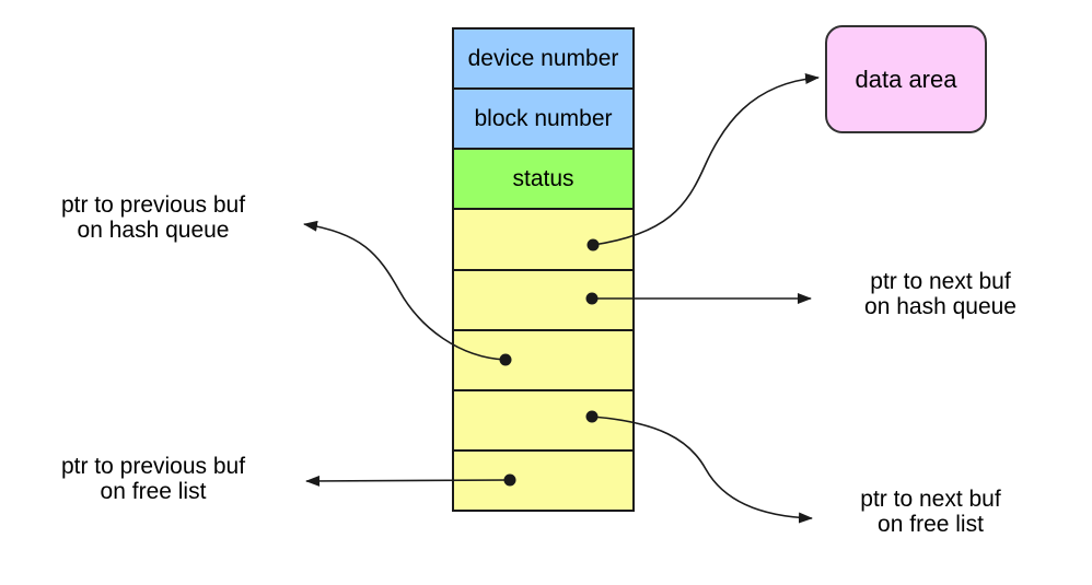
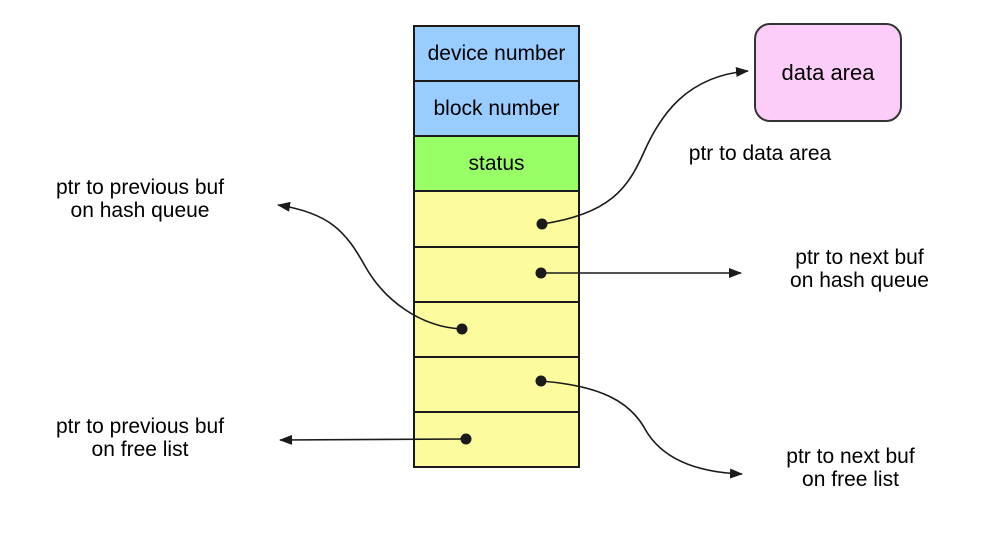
  device number
  block number
  status
  data area
+ ptr to data area
  ptr to previous buf
  on hash queue
  ptr to next buf
  on hash queue
  ptr to previous buf
  on free list
  ptr to next buf
  on free list
